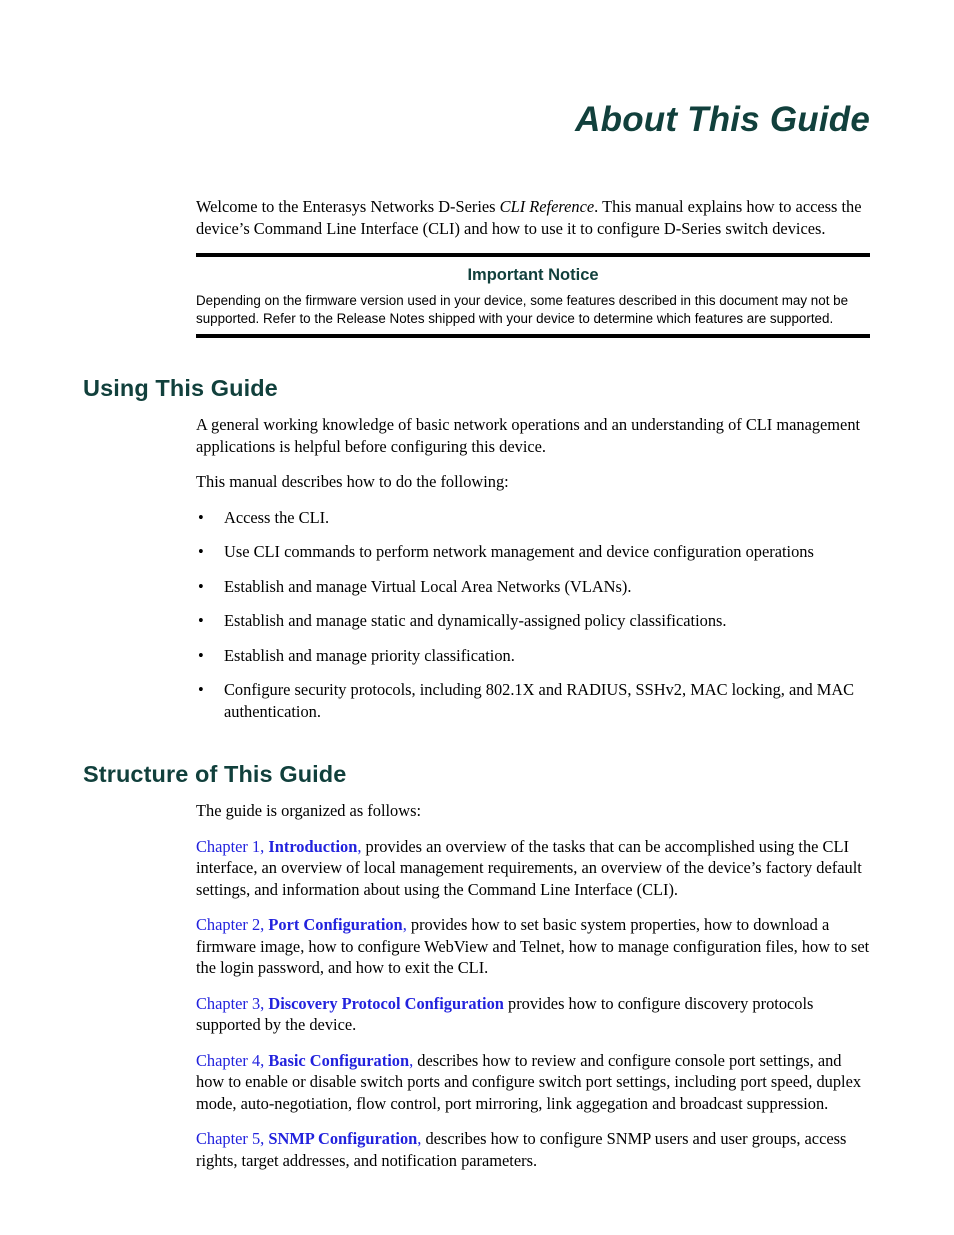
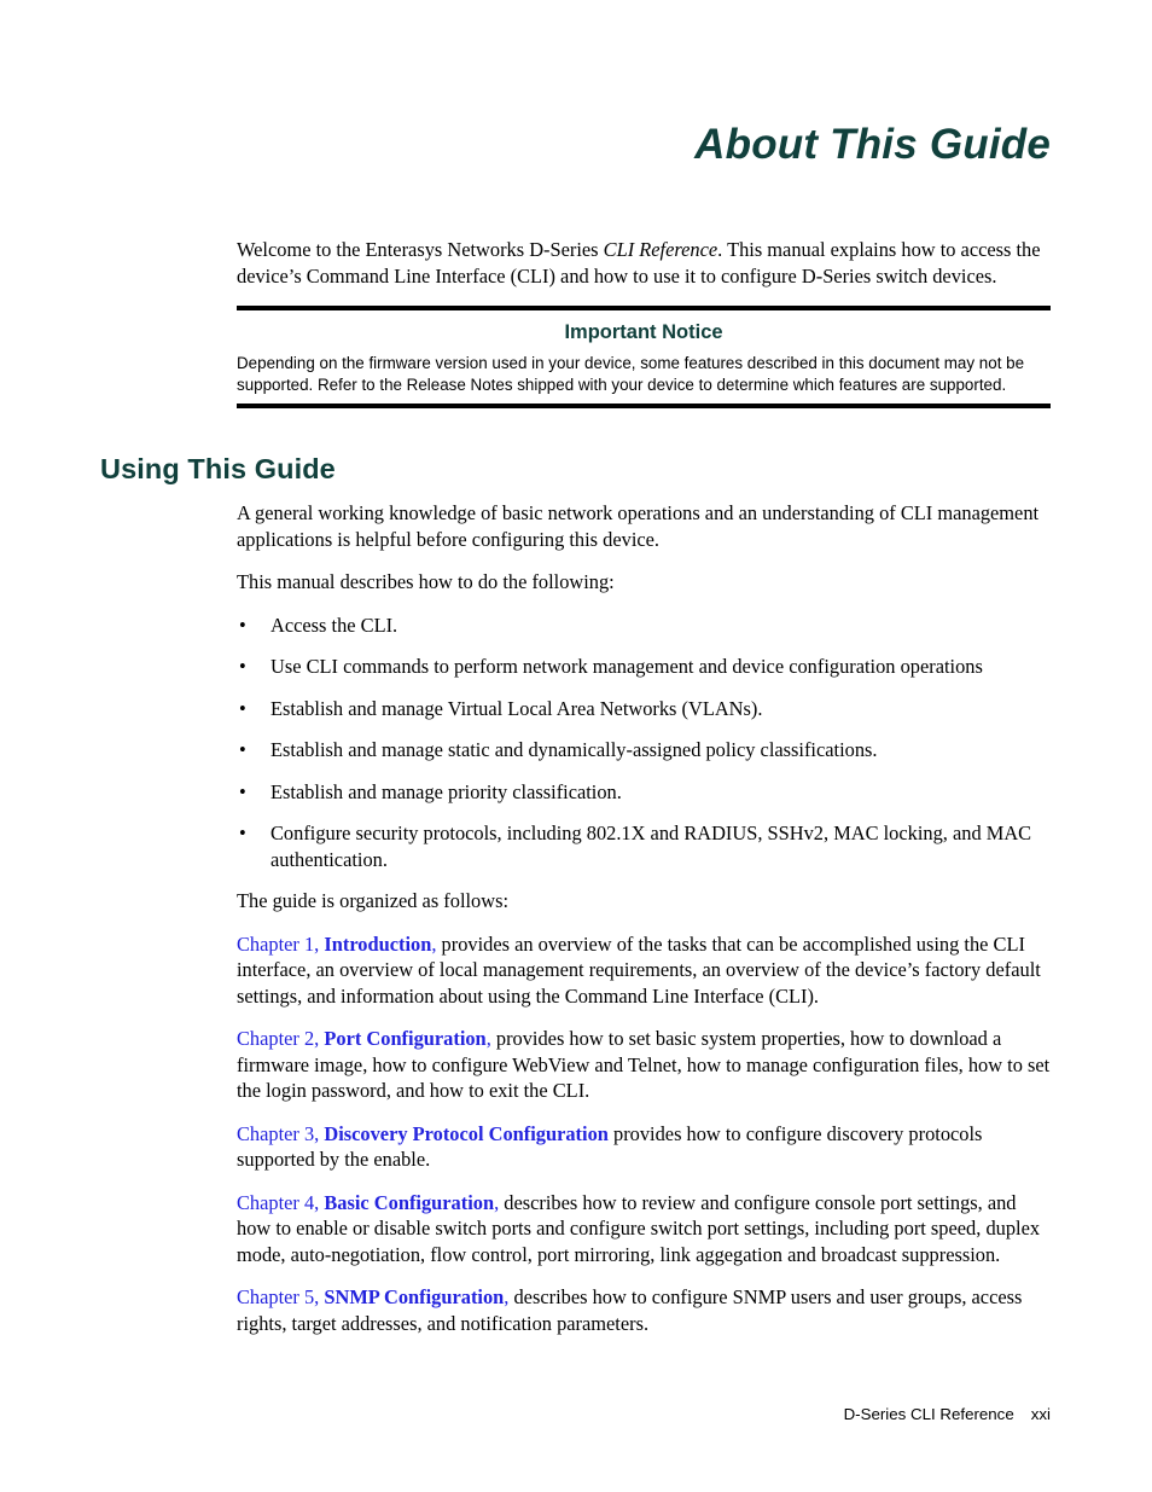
  About This Guide
  Welcome to the Enterasys Networks D-Series CLI Reference. This manual explains how to access the device’s Command Line Interface (CLI) and how to use it to configure D-Series switch devices.
  Important Notice
  Depending on the firmware version used in your device, some features described in this document may not be supported. Refer to the Release Notes shipped with your device to determine which features are supported.
  Using This Guide
  A general working knowledge of basic network operations and an understanding of CLI management applications is helpful before configuring this device.
  This manual describes how to do the following:
  •
  Access the CLI.
  •
  Use CLI commands to perform network management and device configuration operations
  •
  Establish and manage Virtual Local Area Networks (VLANs).
  •
  Establish and manage static and dynamically-assigned policy classifications.
  •
  Establish and manage priority classification.
  •
  Configure security protocols, including 802.1X and RADIUS, SSHv2, MAC locking, and MAC authentication.
- Structure of This Guide
  The guide is organized as follows:
  Chapter 1, Introduction, provides an overview of the tasks that can be accomplished using the CLI interface, an overview of local management requirements, an overview of the device’s factory default settings, and information about using the Command Line Interface (CLI).
  Chapter 2, Port Configuration, provides how to set basic system properties, how to download a firmware image, how to configure WebView and Telnet, how to manage configuration files, how to set the login password, and how to exit the CLI.
- Chapter 3, Discovery Protocol Configuration provides how to configure discovery protocols supported by the device.
+ Chapter 3, Discovery Protocol Configuration provides how to configure discovery protocols supported by the enable.
  Chapter 4, Basic Configuration, describes how to review and configure console port settings, and how to enable or disable switch ports and configure switch port settings, including port speed, duplex mode, auto-negotiation, flow control, port mirroring, link aggegation and broadcast suppression.
  Chapter 5, SNMP Configuration, describes how to configure SNMP users and user groups, access rights, target addresses, and notification parameters.
+ D-Series CLI Reference xxi
